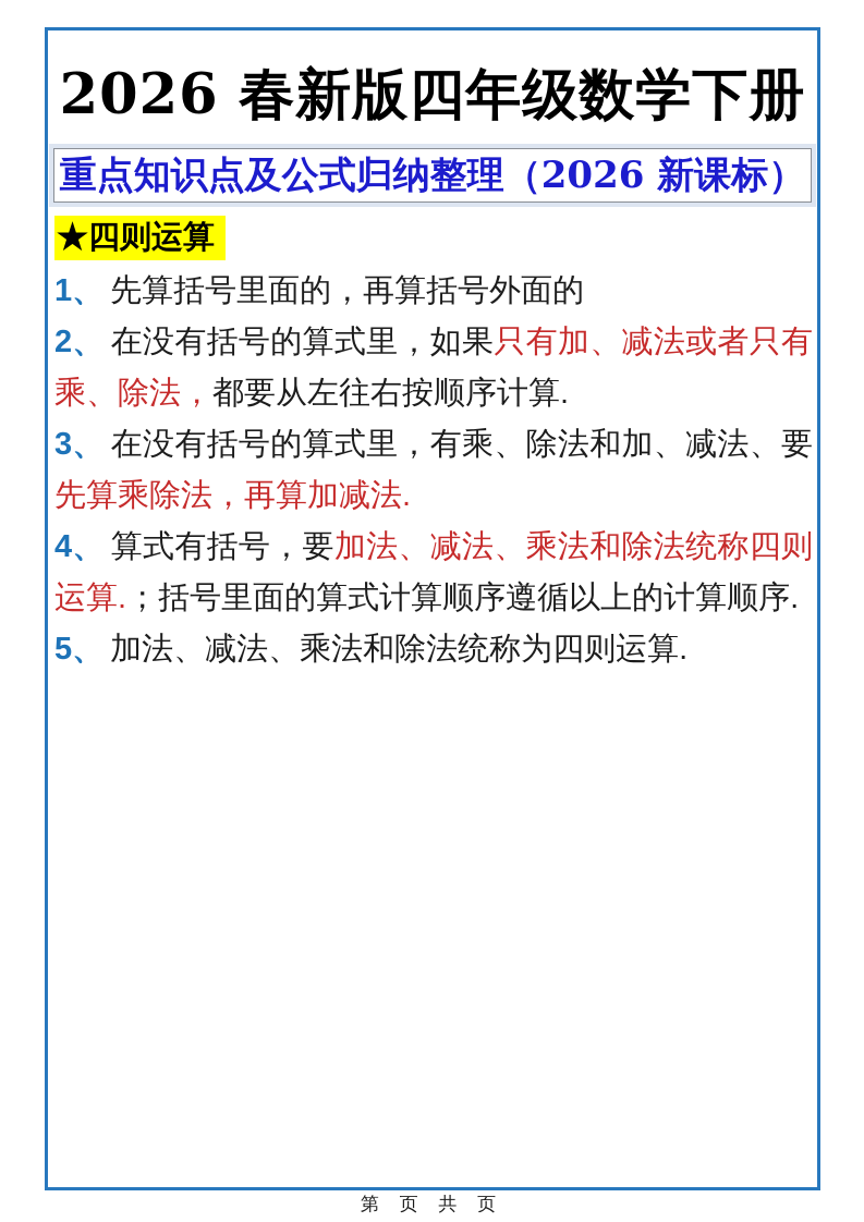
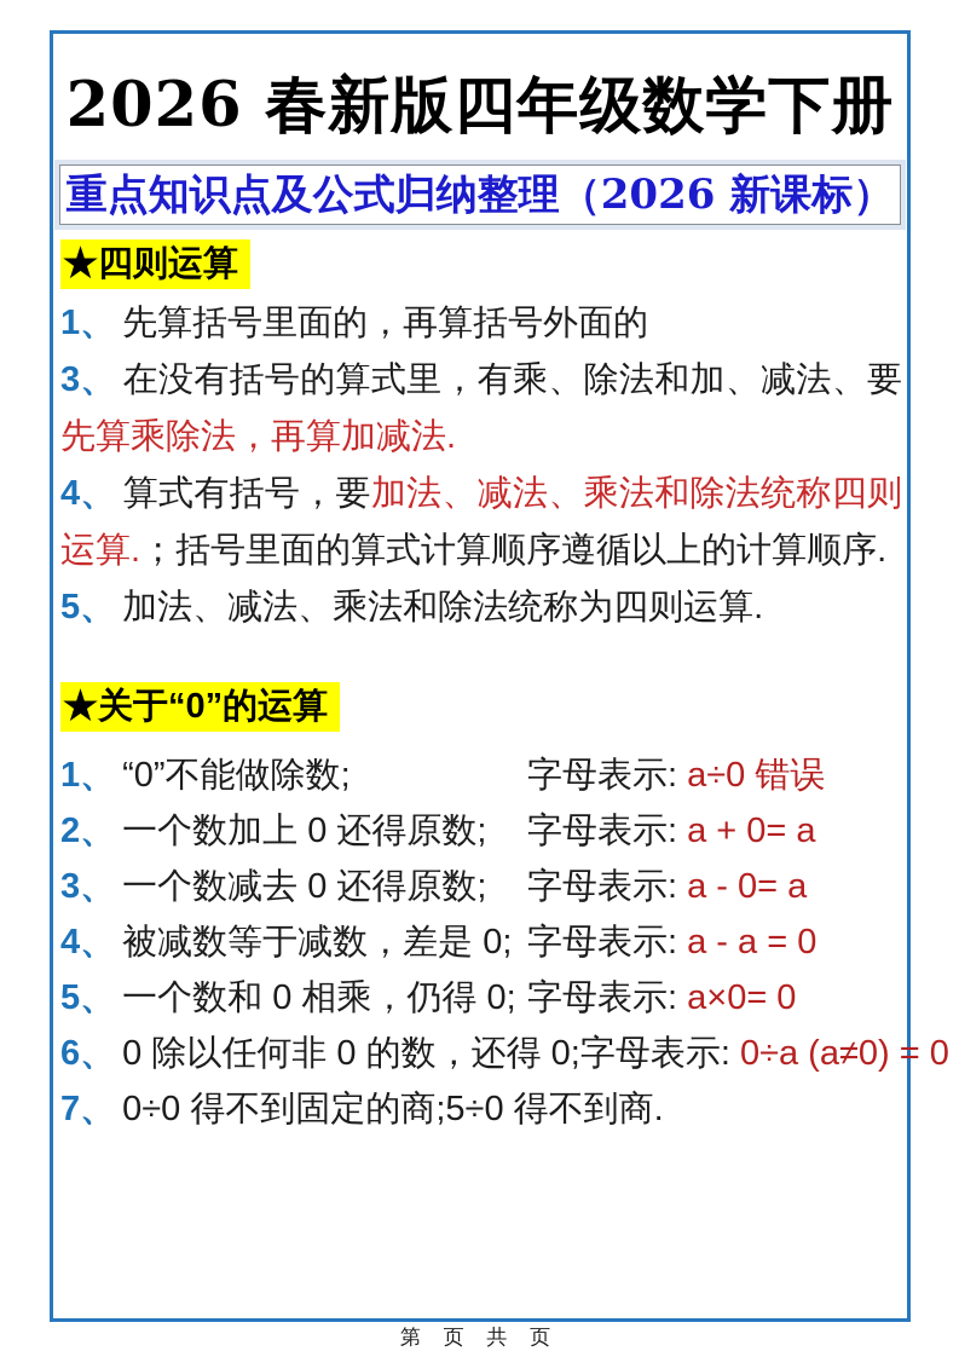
  2026 春新版四年级数学下册
  重点知识点及公式归纳整理（2026 新课标）
  ★四则运算
  1、 先算括号里面的，再算括号外面的
- 2、 在没有括号的算式里，如果只有加、减法或者只有乘、除法，都要从左往右按顺序计算.
  3、 在没有括号的算式里，有乘、除法和加、减法、要先算乘除法，再算加减法.
  4、 算式有括号，要加法、减法、乘法和除法统称四则运算.；括号里面的算式计算顺序遵循以上的计算顺序.
  5、 加法、减法、乘法和除法统称为四则运算.
+ ★关于“0”的运算
+ 1、 “0”不能做除数;
+ 字母表示: a÷0 错误
+ 2、 一个数加上 0 还得原数;
+ 字母表示: a + 0= a
+ 3、 一个数减去 0 还得原数;
+ 字母表示: a - 0= a
+ 4、 被减数等于减数，差是 0;
+ 字母表示: a - a = 0
+ 5、 一个数和 0 相乘，仍得 0;
+ 字母表示: a×0= 0
+ 6、 0 除以任何非 0 的数，还得 0;
+ 字母表示: 0÷a (a≠0) = 0
+ 7、 0÷0 得不到固定的商;5÷0 得不到商.
  第 页 共 页
